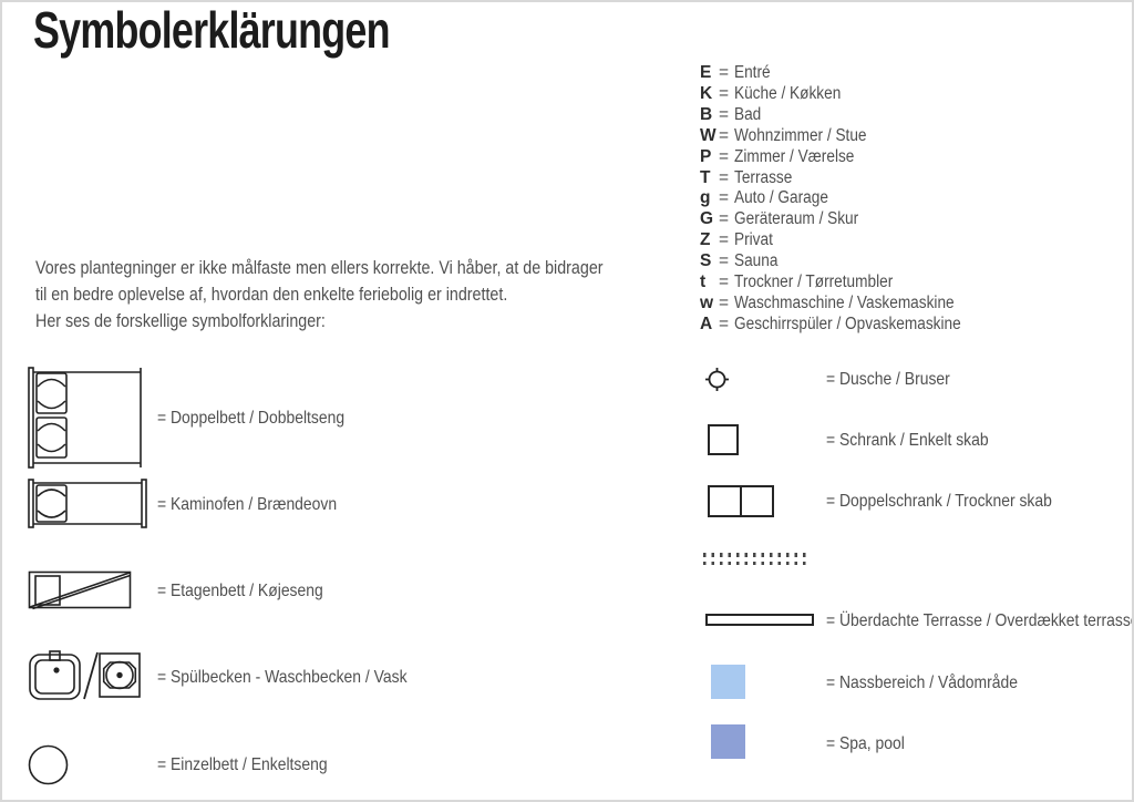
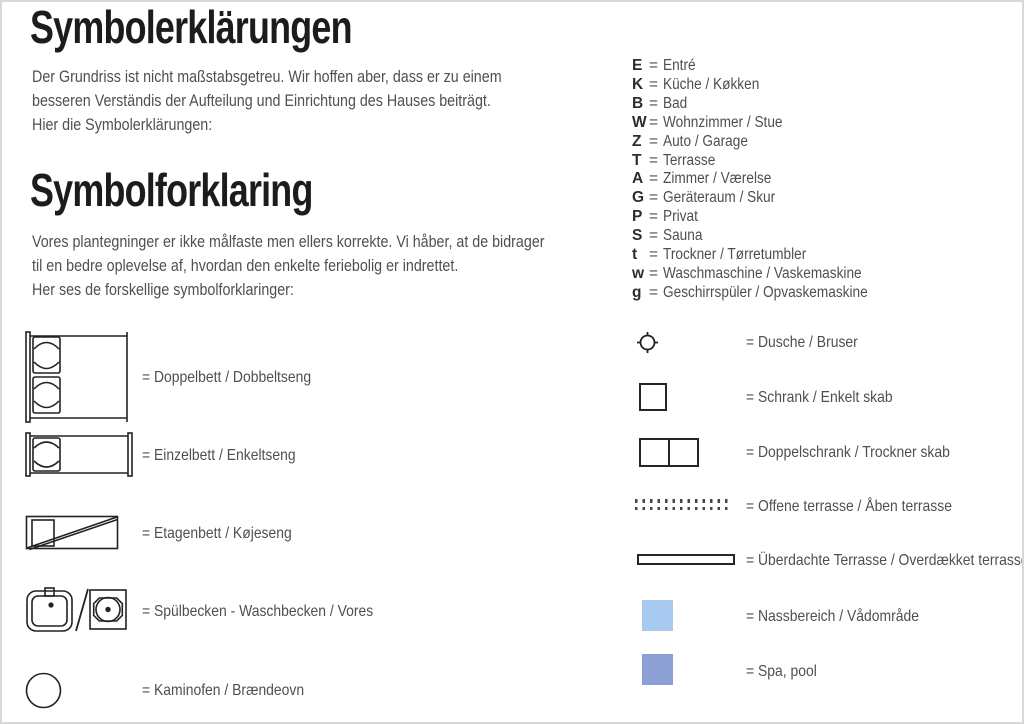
  Symbolerklärungen
+ Der Grundriss ist nicht maßstabsgetreu. Wir hoffen aber, dass er zu einem
+ besseren Verständis der Aufteilung und Einrichtung des Hauses beiträgt.
+ Hier die Symbolerklärungen:
+ Symbolforklaring
  Vores plantegninger er ikke målfaste men ellers korrekte. Vi håber, at de bidrager
  til en bedre oplevelse af, hvordan den enkelte feriebolig er indrettet.
  Her ses de forskellige symbolforklaringer:
  E
  =
  Entré
  K
  =
  Küche / Køkken
  B
  =
  Bad
  W
  =
  Wohnzimmer / Stue
- P
+ Z
  =
- Zimmer / Værelse
+ Auto / Garage
  T
  =
  Terrasse
- g
+ A
  =
- Auto / Garage
+ Zimmer / Værelse
  G
  =
  Geräteraum / Skur
- Z
+ P
  =
  Privat
  S
  =
  Sauna
  t
  =
  Trockner / Tørretumbler
  w
  =
  Waschmaschine / Vaskemaskine
- A
+ g
  =
  Geschirrspüler / Opvaskemaskine
  = Doppelbett / Dobbeltseng
- = Kaminofen / Brændeovn
+ = Einzelbett / Enkeltseng
  = Etagenbett / Køjeseng
- = Spülbecken - Waschbecken / Vask
+ = Spülbecken - Waschbecken / Vores
- = Einzelbett / Enkeltseng
+ = Kaminofen / Brændeovn
  = Dusche / Bruser
  = Schrank / Enkelt skab
  = Doppelschrank / Trockner skab
+ = Offene terrasse / Åben terrasse
  = Überdachte Terrasse / Overdækket terrass
  = Nassbereich / Vådområde
  = Spa, pool
